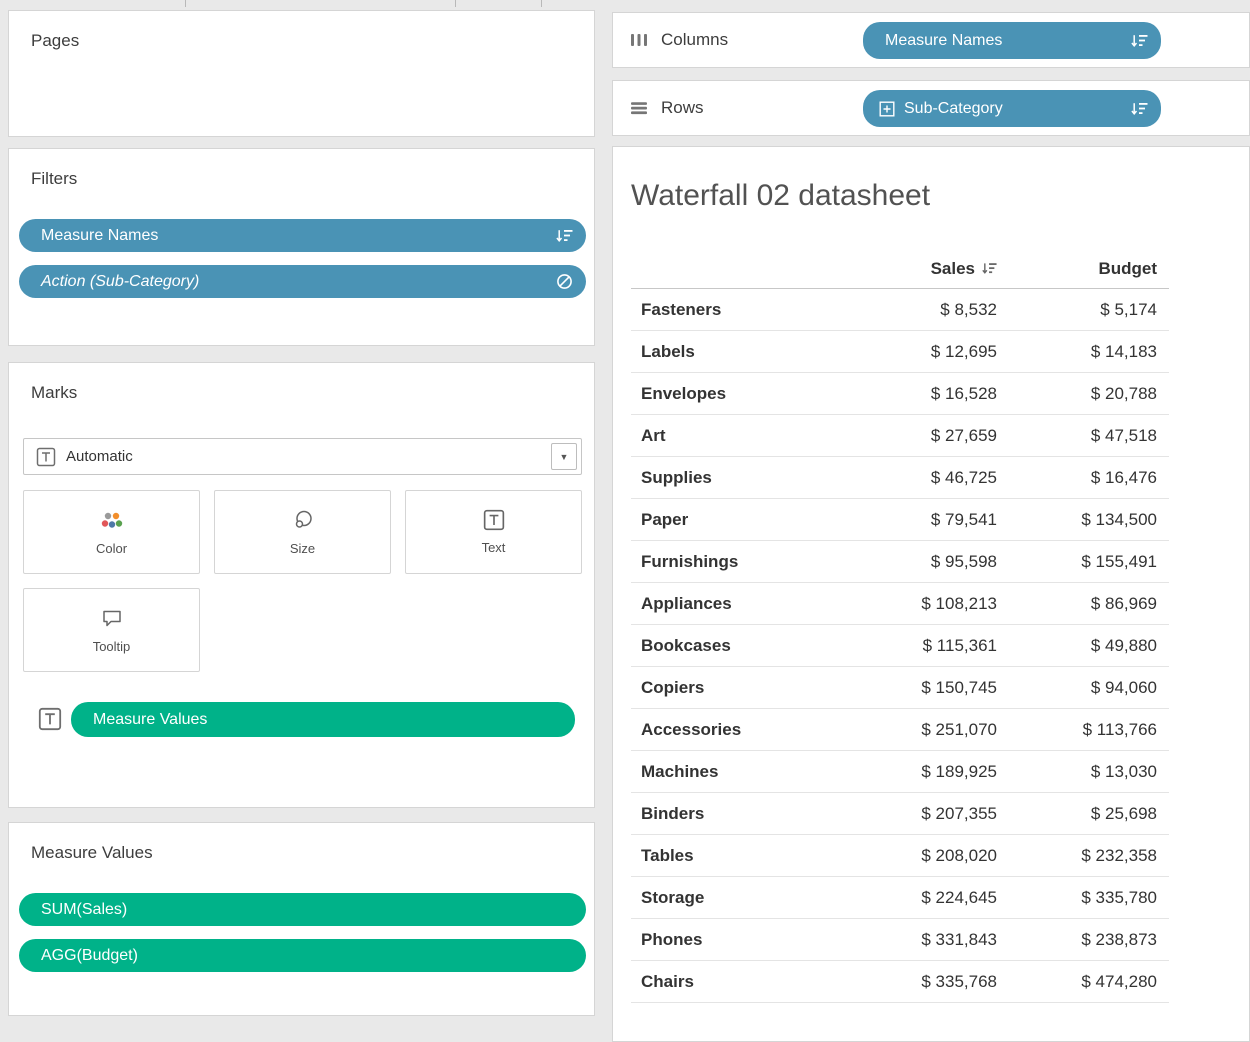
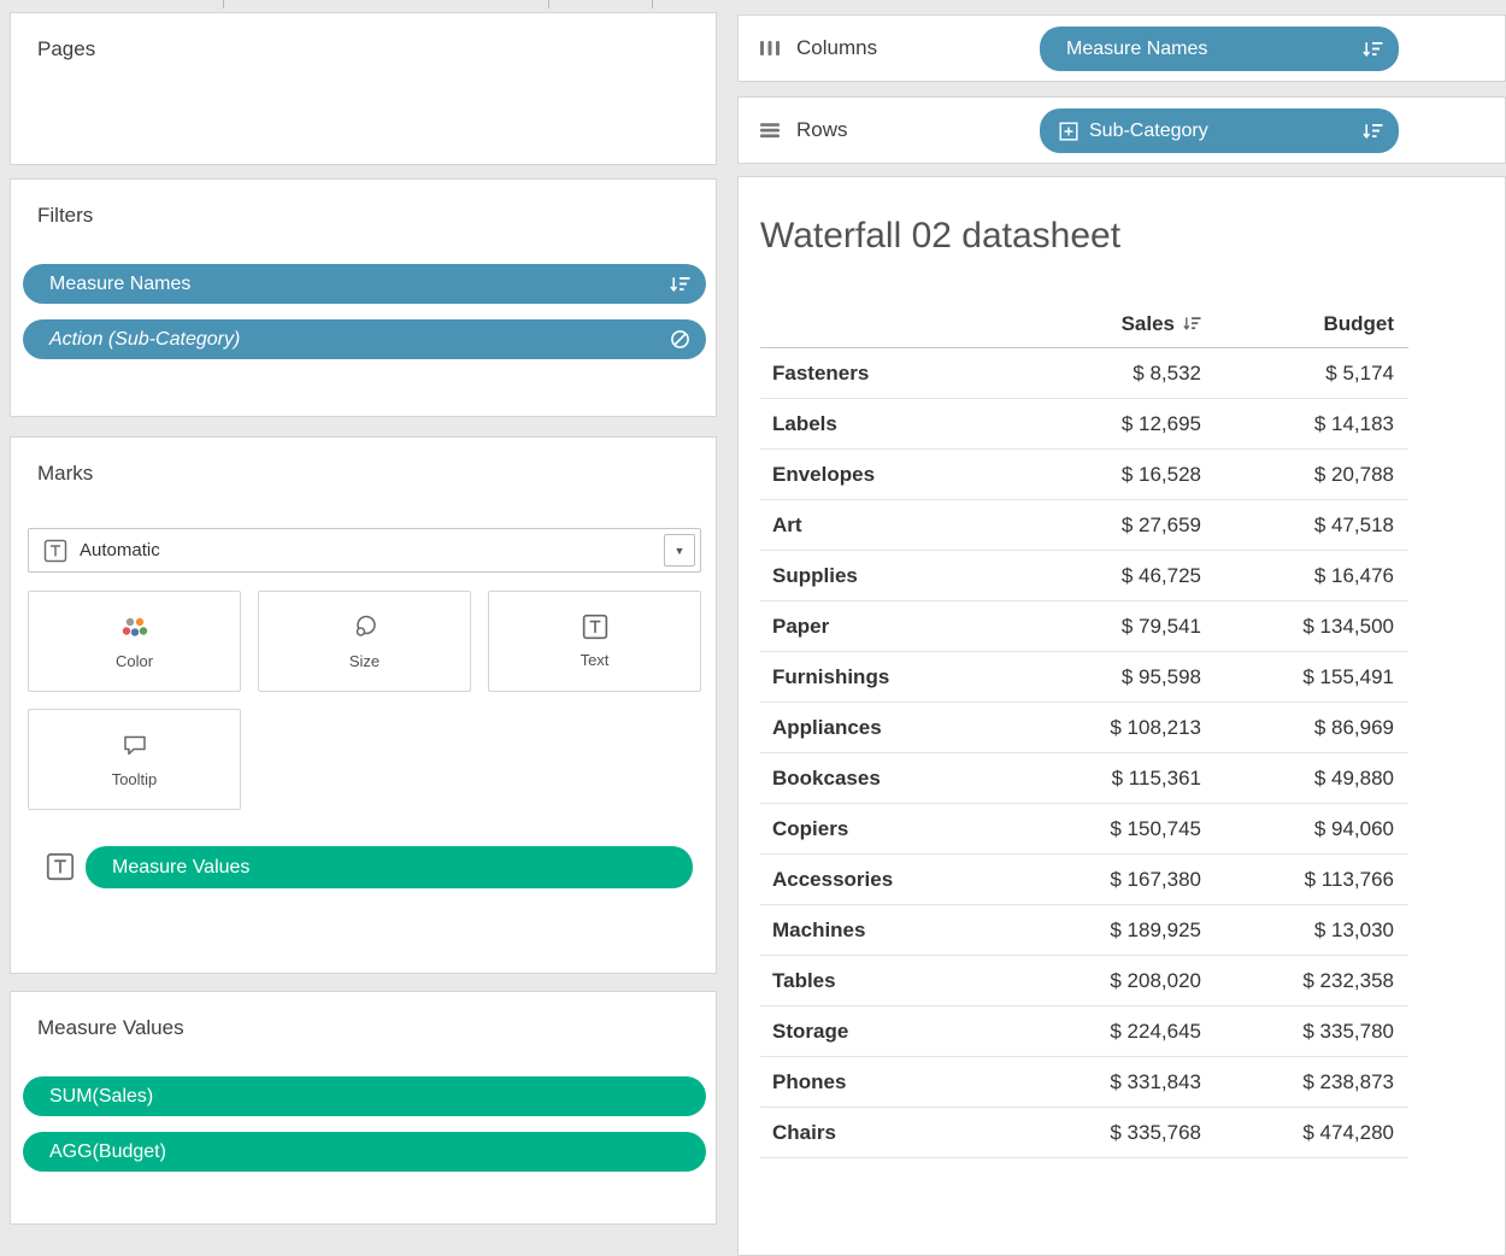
  Pages
  Filters
  Measure Names
  Action (Sub-Category)
  Marks
  Automatic
  ▼
  Color
  Size
  Text
  Tooltip
  Measure Values
  Measure Values
  SUM(Sales)
  AGG(Budget)
  Columns
  Measure Names
  Rows
  Sub-Category
  Waterfall 02 datasheet
  Sales
  Budget
  Fasteners
  $ 8,532
  $ 5,174
  Labels
  $ 12,695
  $ 14,183
  Envelopes
  $ 16,528
  $ 20,788
  Art
  $ 27,659
  $ 47,518
  Supplies
  $ 46,725
  $ 16,476
  Paper
  $ 79,541
  $ 134,500
  Furnishings
  $ 95,598
  $ 155,491
  Appliances
  $ 108,213
  $ 86,969
  Bookcases
  $ 115,361
  $ 49,880
  Copiers
  $ 150,745
  $ 94,060
  Accessories
- $ 251,070
+ $ 167,380
  $ 113,766
  Machines
  $ 189,925
  $ 13,030
- Binders
- $ 207,355
- $ 25,698
  Tables
  $ 208,020
  $ 232,358
  Storage
  $ 224,645
  $ 335,780
  Phones
  $ 331,843
  $ 238,873
  Chairs
  $ 335,768
  $ 474,280
